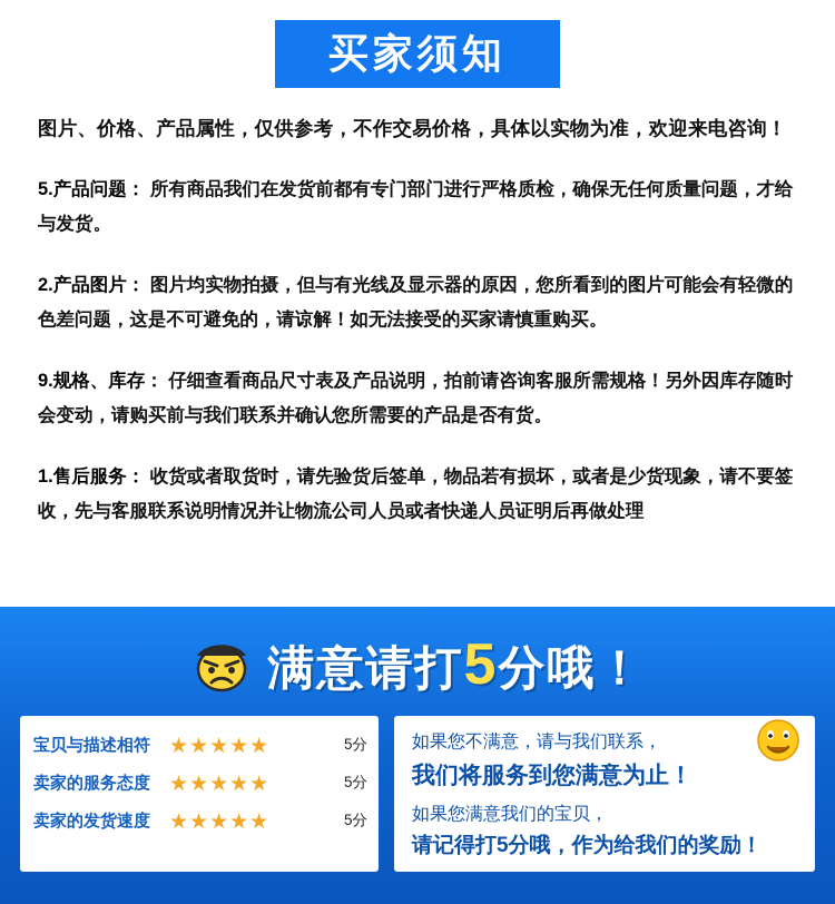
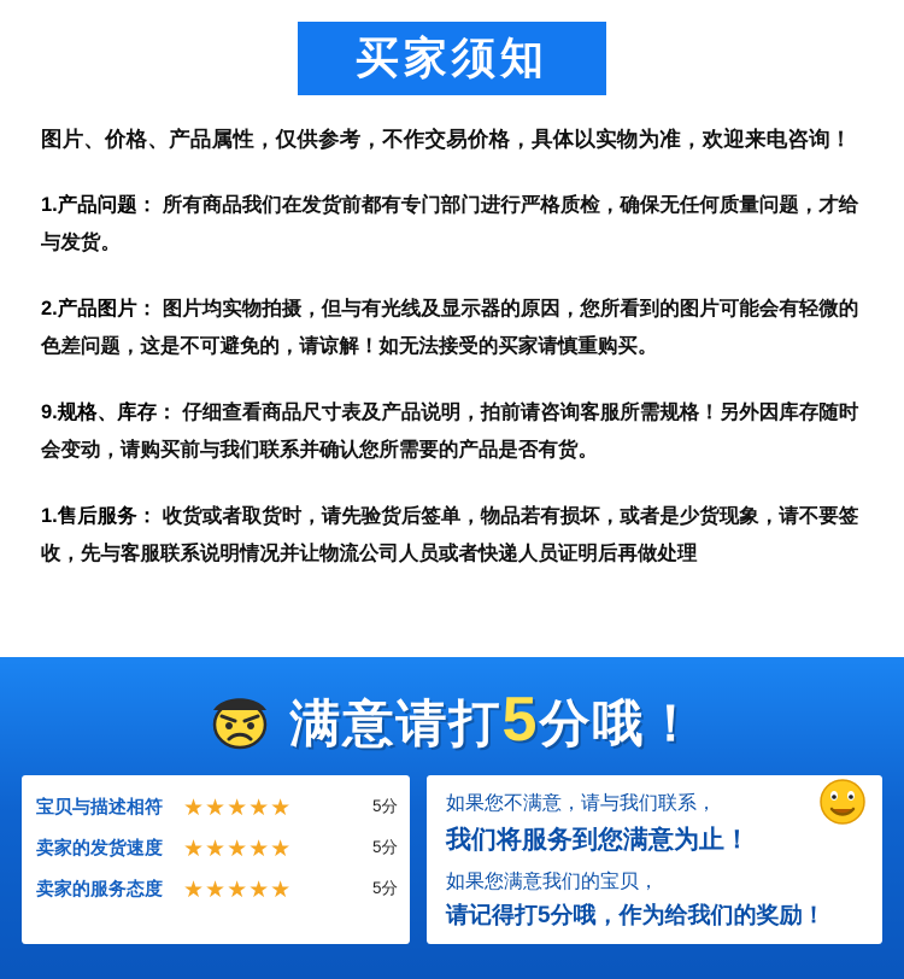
  买家须知
  图片、价格、产品属性，仅供参考，不作交易价格，具体以实物为准，欢迎来电咨询！
- 5.产品问题： 所有商品我们在发货前都有专门部门进行严格质检，确保无任何质量问题，才给与发货。
+ 1.产品问题： 所有商品我们在发货前都有专门部门进行严格质检，确保无任何质量问题，才给与发货。
  2.产品图片： 图片均实物拍摄，但与有光线及显示器的原因，您所看到的图片可能会有轻微的色差问题，这是不可避免的，请谅解！如无法接受的买家请慎重购买。
  9.规格、库存： 仔细查看商品尺寸表及产品说明，拍前请咨询客服所需规格！另外因库存随时会变动，请购买前与我们联系并确认您所需要的产品是否有货。
  1.售后服务： 收货或者取货时，请先验货后签单，物品若有损坏，或者是少货现象，请不要签收，先与客服联系说明情况并让物流公司人员或者快递人员证明后再做处理
  满意请打5分哦！
  宝贝与描述相符
  ★★★★★
  5分
- 卖家的服务态度
+ 卖家的发货速度
  ★★★★★
  5分
- 卖家的发货速度
+ 卖家的服务态度
  ★★★★★
  5分
  如果您不满意，请与我们联系，
  我们将服务到您满意为止！
  如果您满意我们的宝贝，
  请记得打5分哦，作为给我们的奖励！
